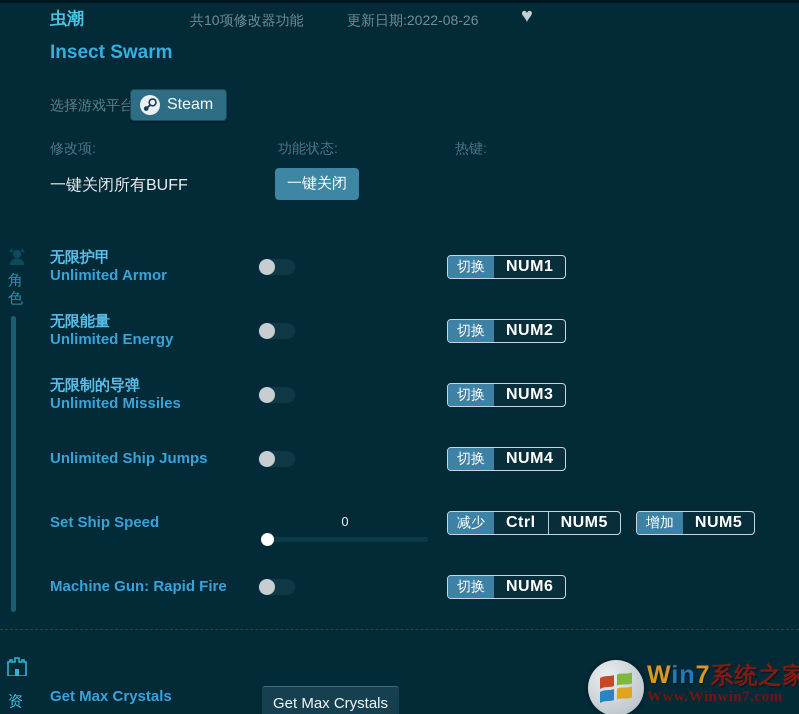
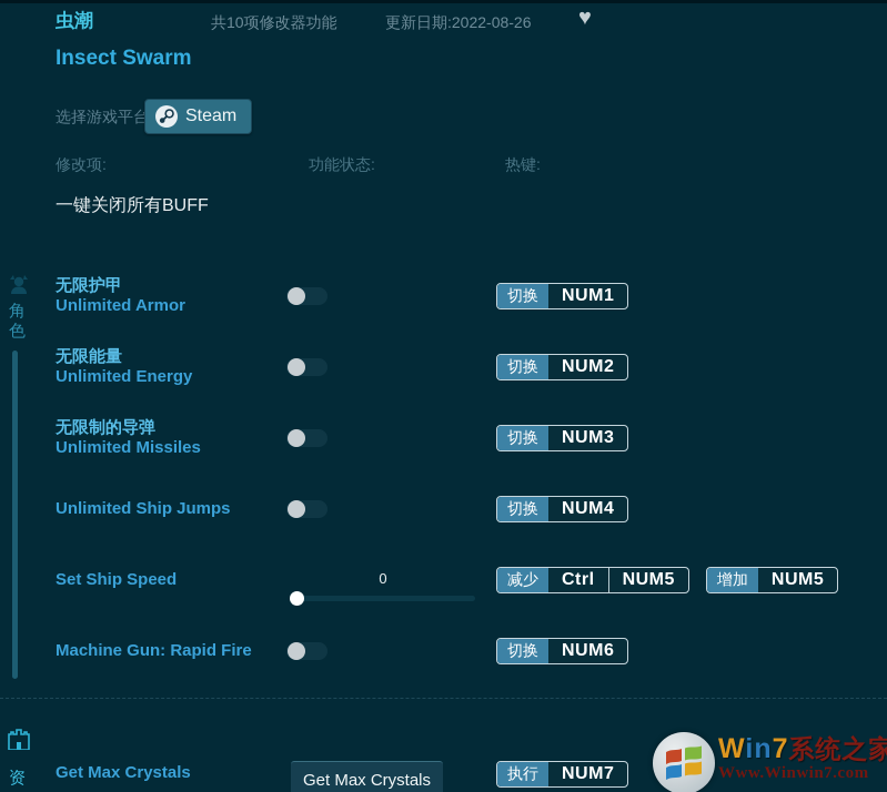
  虫潮
  共10项修改器功能
  更新日期:2022-08-26
  ♥
  Insect Swarm
  选择游戏平台
  Steam
  修改项:
  功能状态:
  热键:
  一键关闭所有BUFF
- 一键关闭
  无限护甲
  Unlimited Armor
  切换
  NUM1
  无限能量
  Unlimited Energy
  切换
  NUM2
  无限制的导弹
  Unlimited Missiles
  切换
  NUM3
  Unlimited Ship Jumps
  切换
  NUM4
  Set Ship Speed
  0
  减少
  Ctrl
  NUM5
  增加
  NUM5
  Machine Gun: Rapid Fire
  切换
  NUM6
  Get Max Crystals
  Get Max Crystals
+ 执行
+ NUM7
  角色
  资
  Win7系统之家
  Www.Winwin7.com
